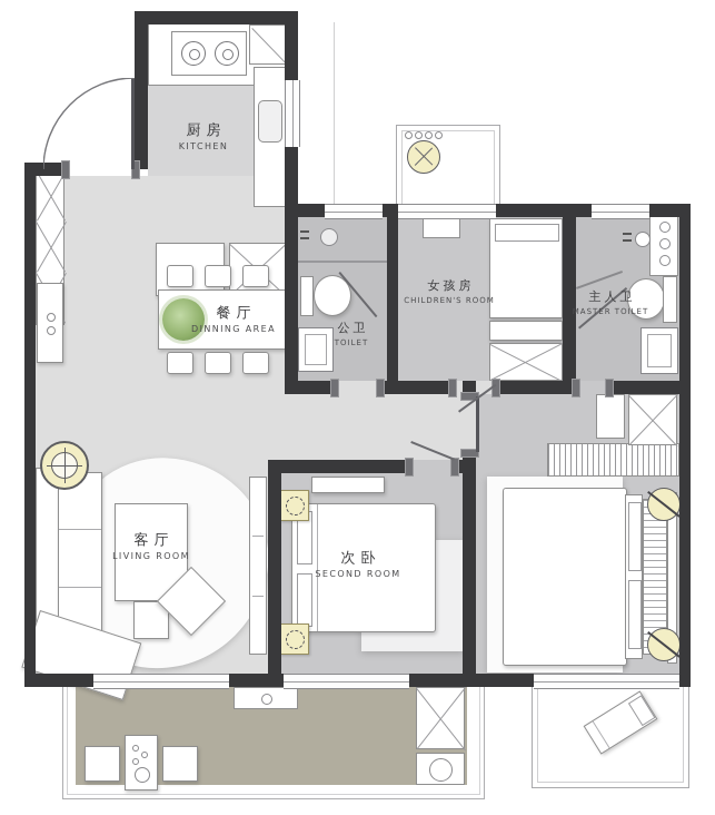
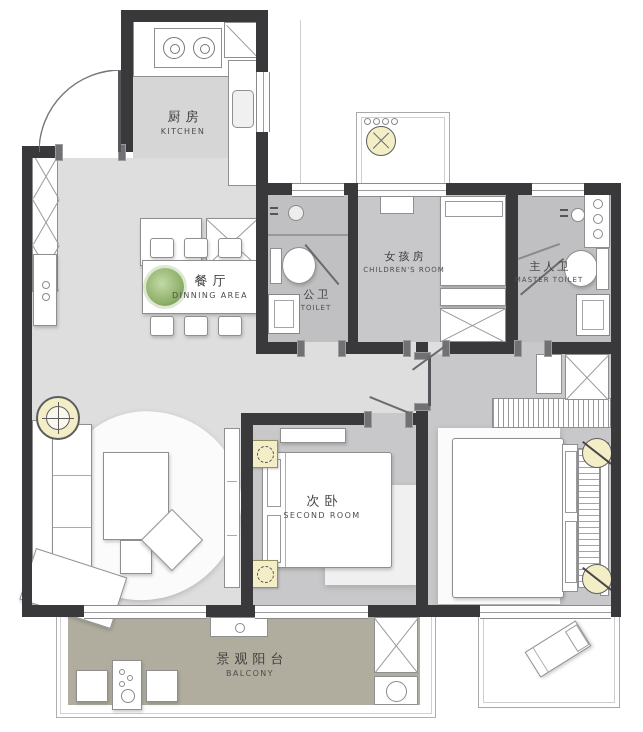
  厨房
  KITCHEN
  餐厅
  DINNING AREA
  公卫
  TOILET
  女孩房
  CHILDREN'S ROOM
  主人卫
  MASTER TOILET
- 客厅
- LIVING ROOM
  次卧
  SECOND ROOM
+ 景观阳台
+ BALCONY
